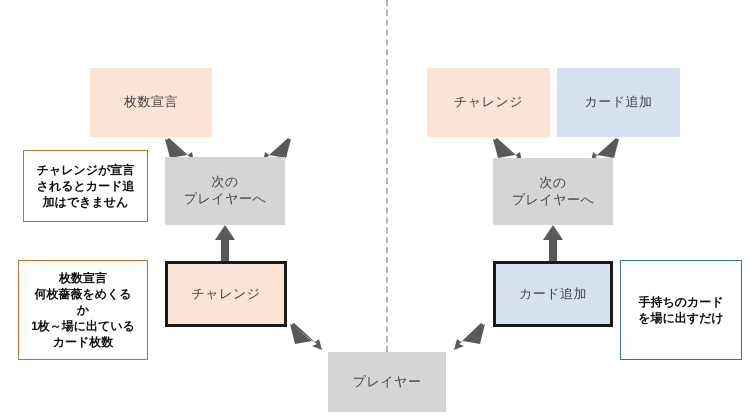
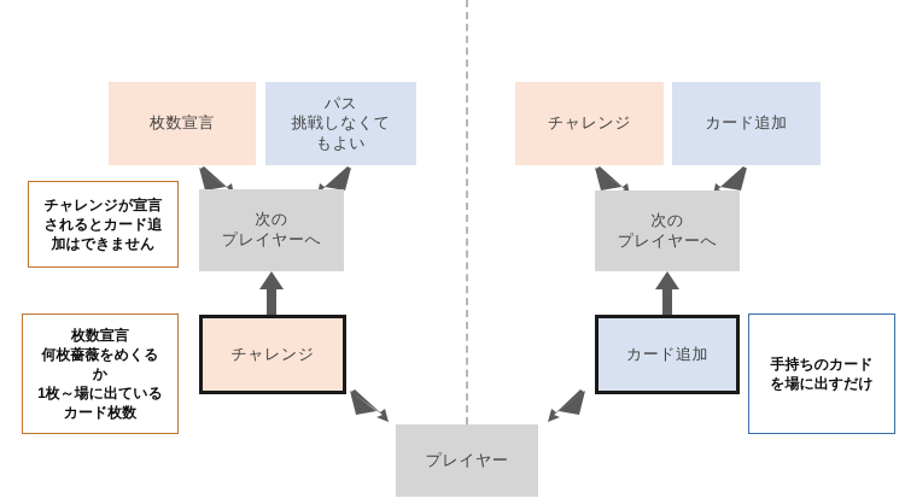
  枚数宣言
+ パス
+ 挑戦しなくて
+ もよい
  次の
  プレイヤーへ
  チャレンジ
  チャレンジが宣言
  されるとカード追
  加はできません
  枚数宣言
  何枚薔薇をめくる
  か
  1枚～場に出ている
  カード枚数
  チャレンジ
  カード追加
  次の
  プレイヤーへ
  カード追加
  手持ちのカード
  を場に出すだけ
  プレイヤー
